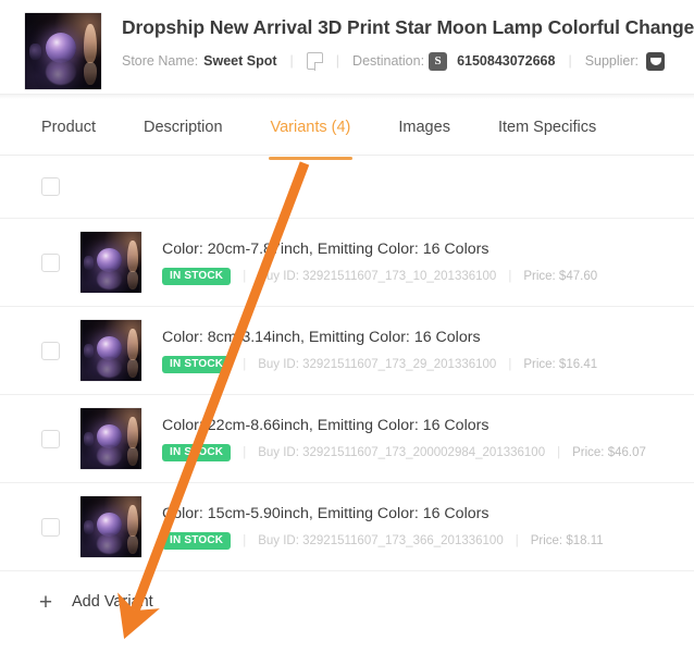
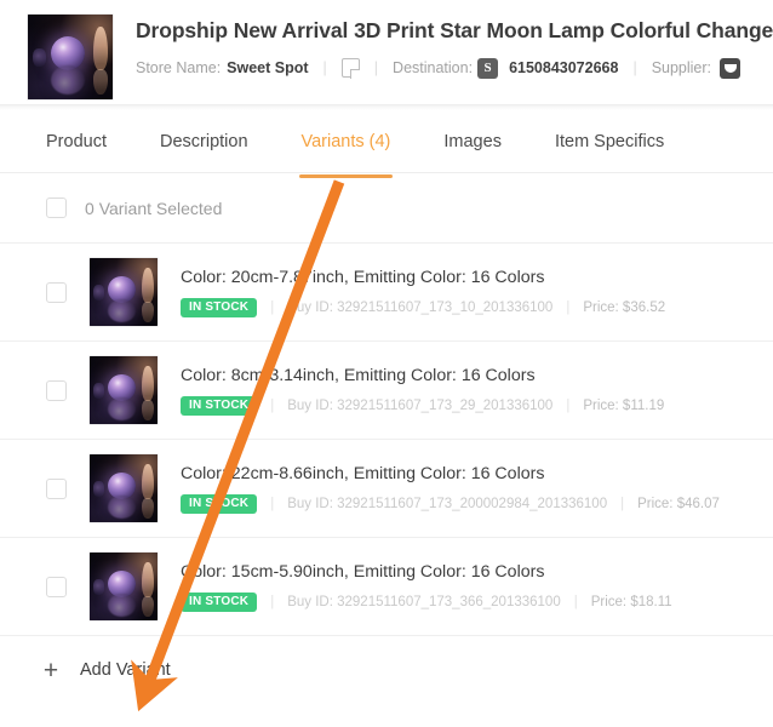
  Dropship New Arrival 3D Print Star Moon Lamp Colorful Change
  Store Name:
  Sweet Spot
  |
  Destination:
  S
  6150843072668
  Supplier:
  Product
  Description
  Variants (4)
  Images
  Item Specifics
+ 0 Variant Selected
  Color: 20cm-7.inch, Emitting Color: 16 Colors
  IN STOCK
  uy ID: 32921511607_173_10_201336100
- Price: $47.60
+ Price: $36.52
  Color: 8cm3.14inch, Emitting Color: 16 Colors
  IN STOCK
  Buy ID: 32921511607_173_29_201336100
- Price: $16.41
+ Price: $11.19
  Color 22cm-8.66inch, Emitting Color: 16 Colors
  IN SOCK
  Buy ID: 32921511607_173_200002984_201336100
  |
  Price: $46.07
  olor: 15cm-5.90inch, Emitting Color: 16 Colors
  IN STOCK
  Buy ID: 32921511607_173_366_201336100
  Price: $18.11
  +
  Add Varint
